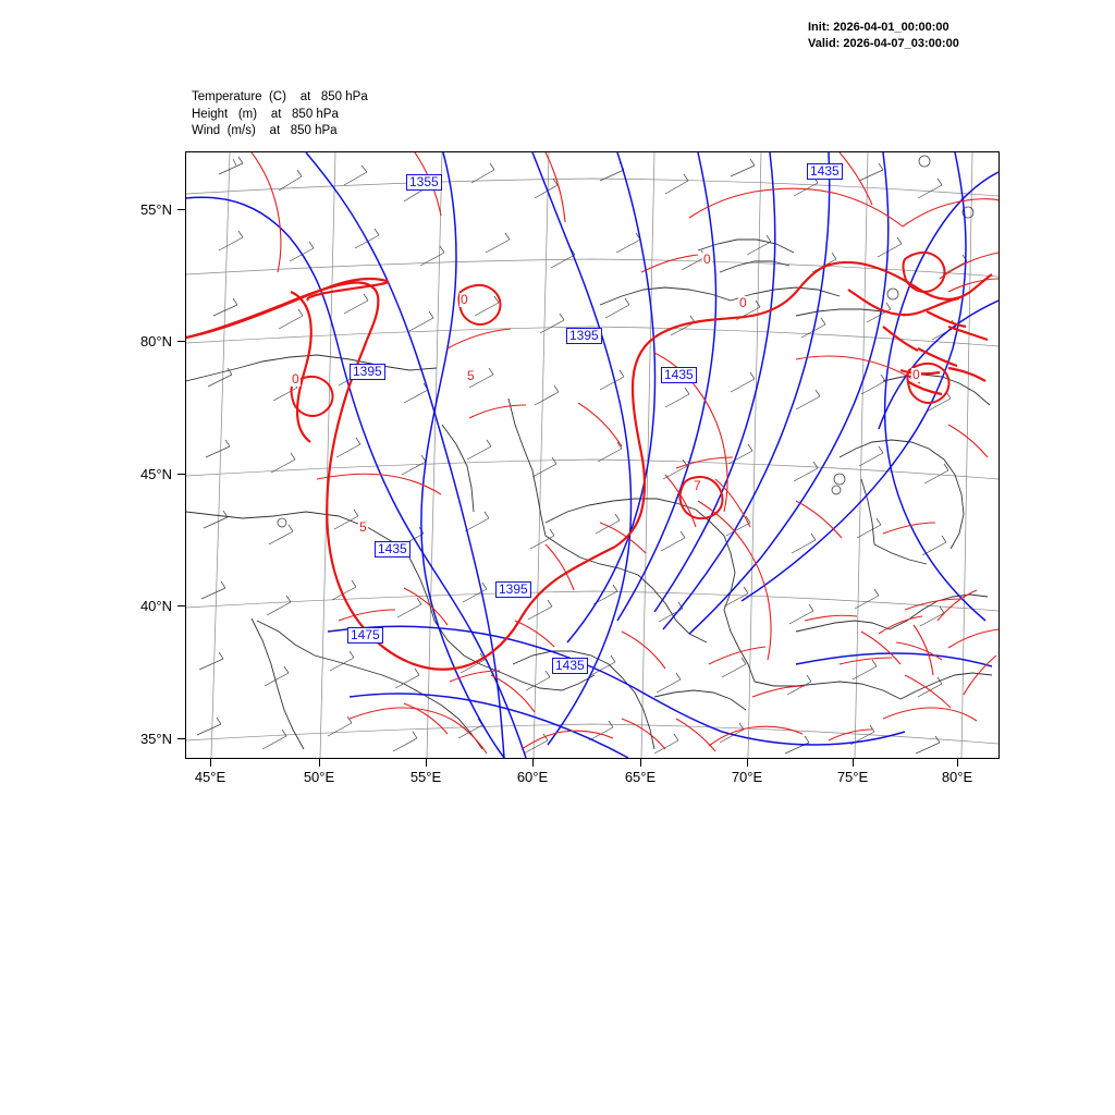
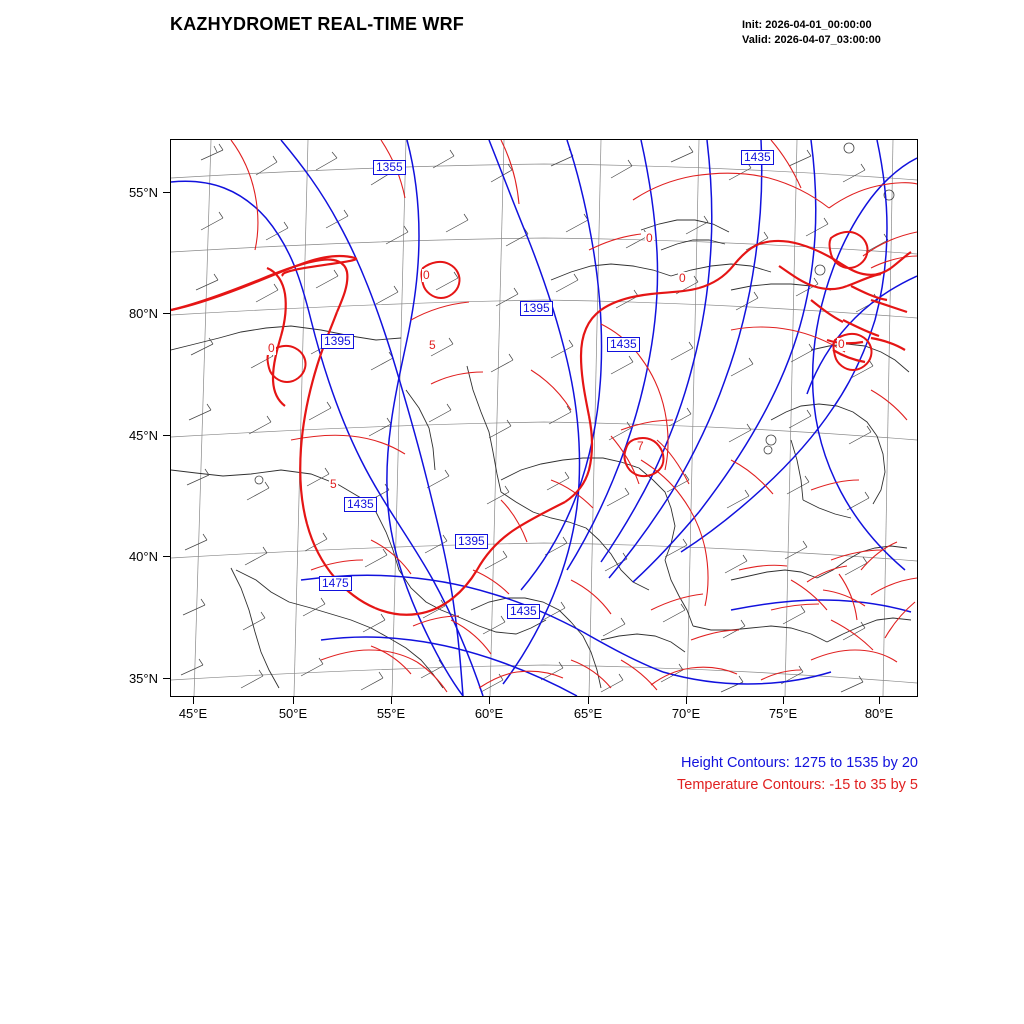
+ KAZHYDROMET REAL-TIME WRF
  Init: 2026-04-01_00:00:00
  Valid: 2026-04-07_03:00:00
- Temperature (C) at 850 hPa
- Height (m) at 850 hPa
- Wind (m/s) at 850 hPa
  55°N
  80°N
  45°N
  40°N
  35°N
  45°E
  50°E
  55°E
  60°E
  65°E
  70°E
  75°E
  80°E
  1355
  1435
  1395
  1395
  1435
  1435
  1395
  1475
  1435
  0
  0
  0
  0
  0
  5
  7
  5
+ Height Contours: 1275 to 1535 by 20
+ Temperature Contours: -15 to 35 by 5
